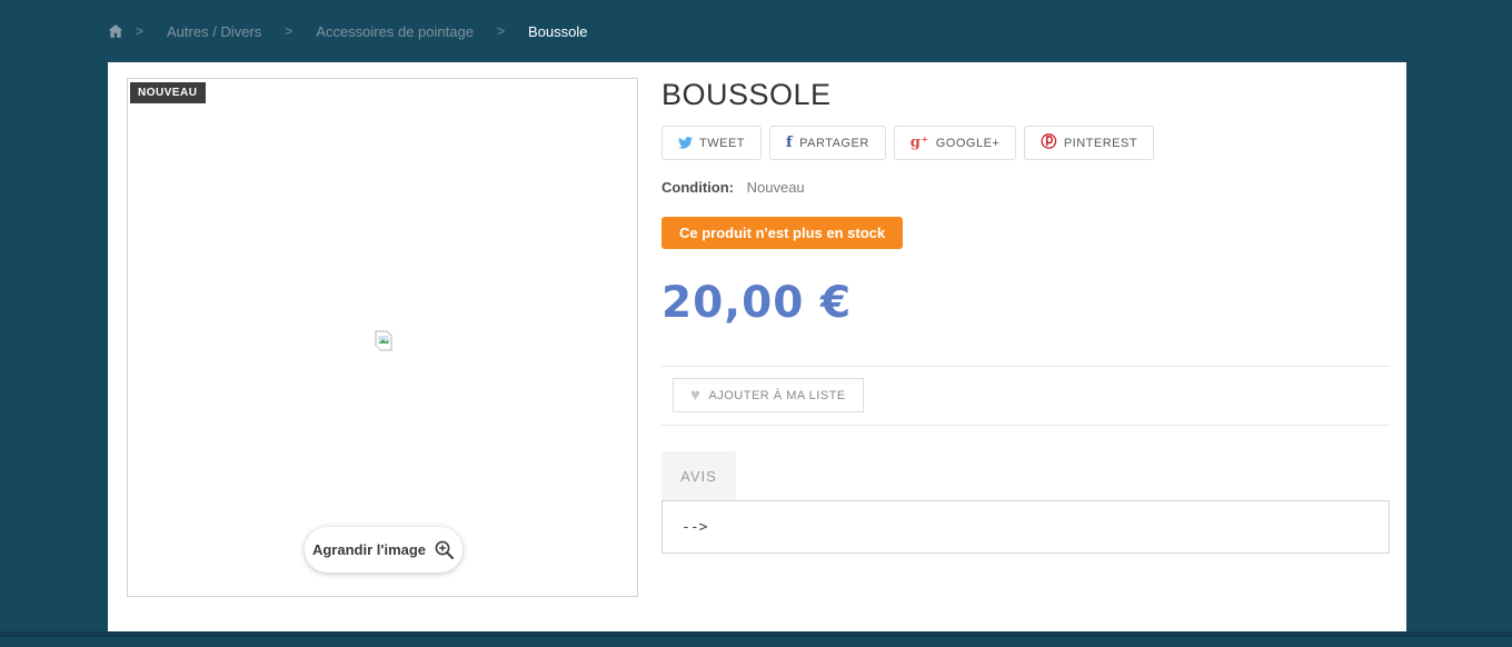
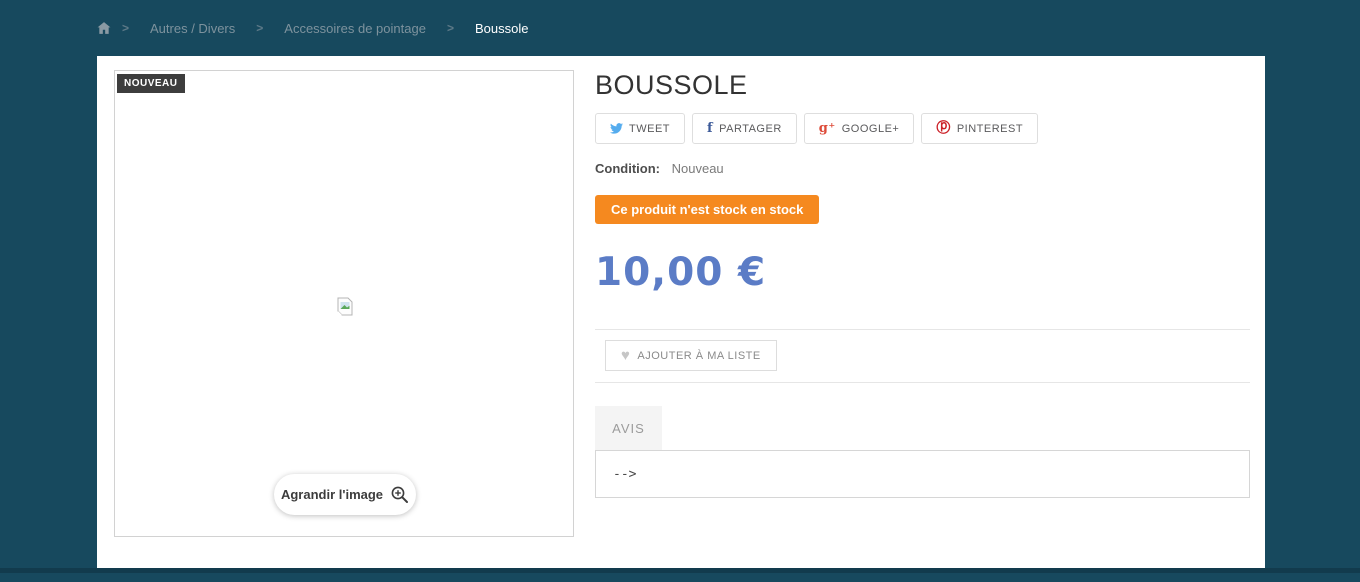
  >
  Autres / Divers
  >
  Accessoires de pointage
  >
  Boussole
  NOUVEAU
  Agrandir l'image
  BOUSSOLE
  TWEET
  f
  PARTAGER
  g⁺
  GOOGLE+
  ⓟ
  PINTEREST
  Condition: Nouveau
- Ce produit n'est plus en stock
+ Ce produit n'est stock en stock
- 20,00 €
+ 10,00 €
  ♥
  AJOUTER À MA LISTE
  AVIS
  -->
